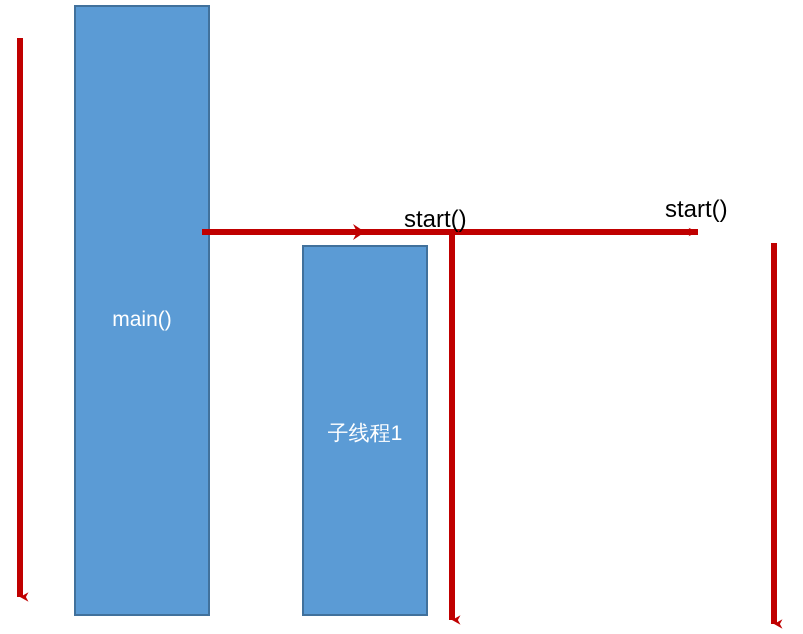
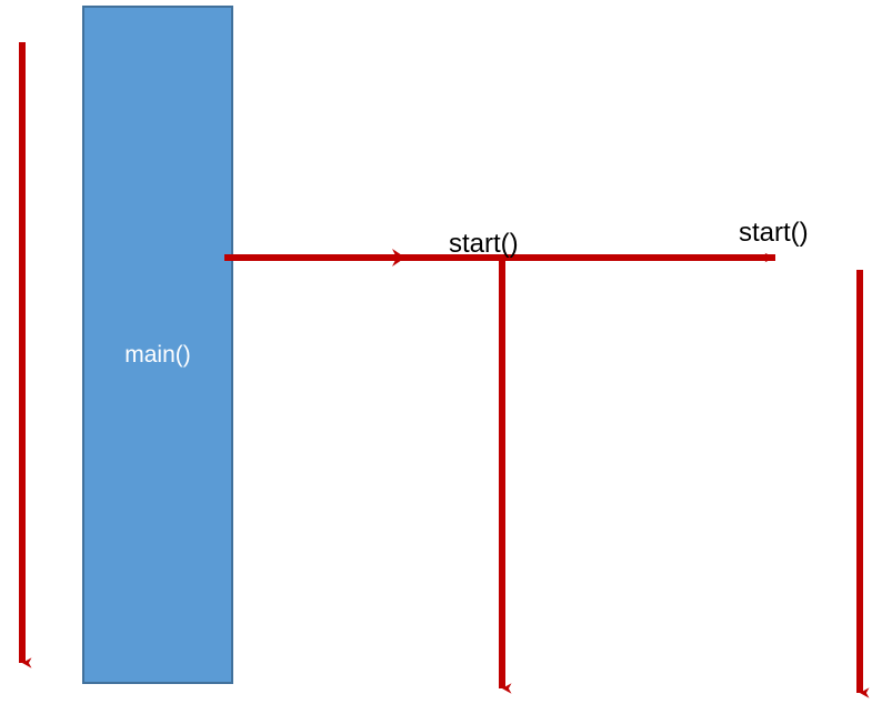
  main()
- 子线程1
  start()
  start()
